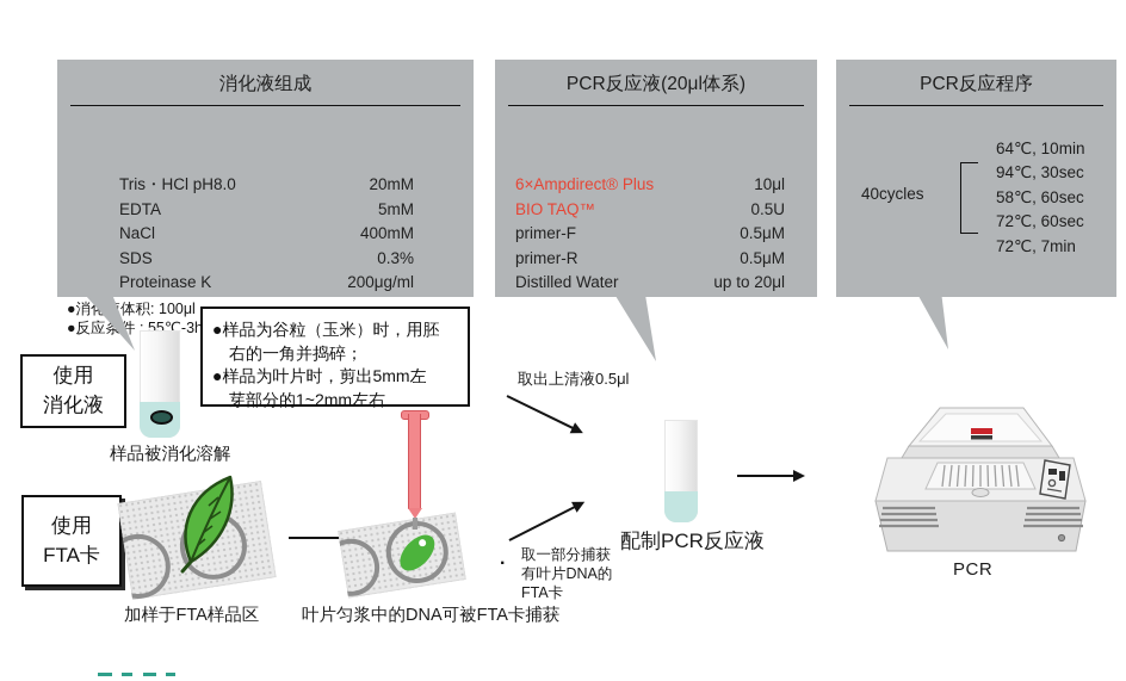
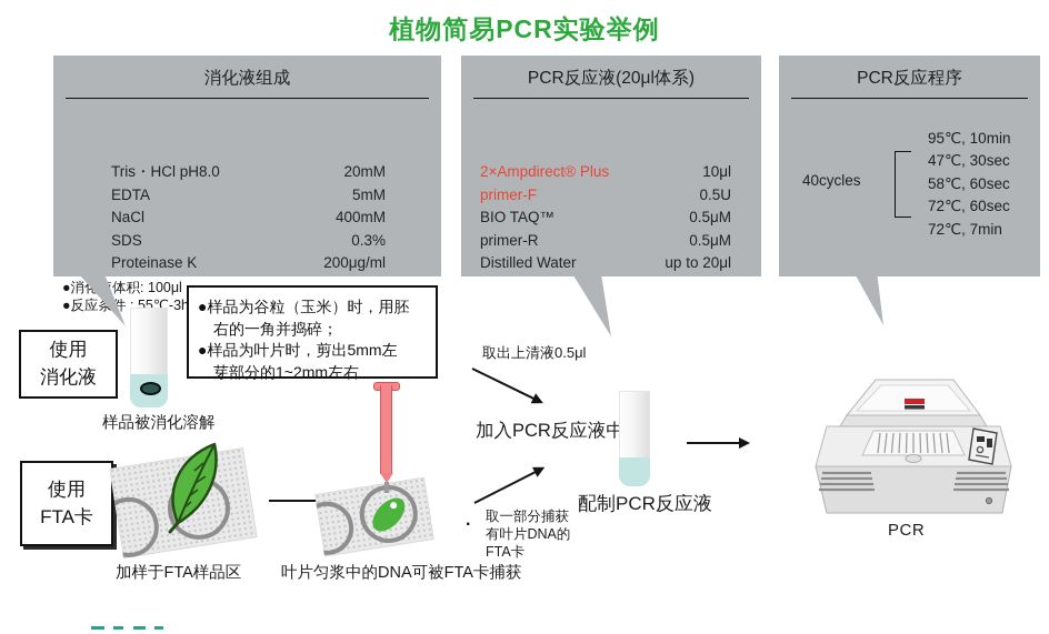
+ 植物简易PCR实验举例
  消化液组成
  Tris・HCl pH8.0
  20mM
  EDTA
  5mM
  NaCl
  400mM
  SDS
  0.3%
  Proteinase K
  200μg/ml
  ●消体积: 100μl
  PCR反应液(20μl体系)
- 6×Ampdirect® Plus
+ 2×Ampdirect® Plus
  10μl
- BIO TAQ™
+ primer-F
  0.5U
- primer-F
+ BIO TAQ™
  0.5μM
  primer-R
  0.5μM
  Distilled Water
  up to 20μl
  PCR反应程序
  40cycles
- 64℃, 10min
+ 95℃, 10min
- 94℃, 30sec
+ 47℃, 30sec
  58℃, 60sec
  72℃, 60sec
  72℃, 7min
  使用
  消化液
  使用
  FTA卡
  样品被消化溶解
  ●样品为谷粒（玉米）时，用胚
  右的一角并捣碎；
  ●样品为叶片时，剪出5mm左
  芽部分的1~2mm左右
  加样于FTA样品区
  .
  叶片匀浆中的DNA可被FTA卡捕获
  取出上清液0.5μl
+ 加入PCR反应液中
  取一部分捕获
  有叶片DNA的
  FTA卡
  配制PCR反应液
  PCR
